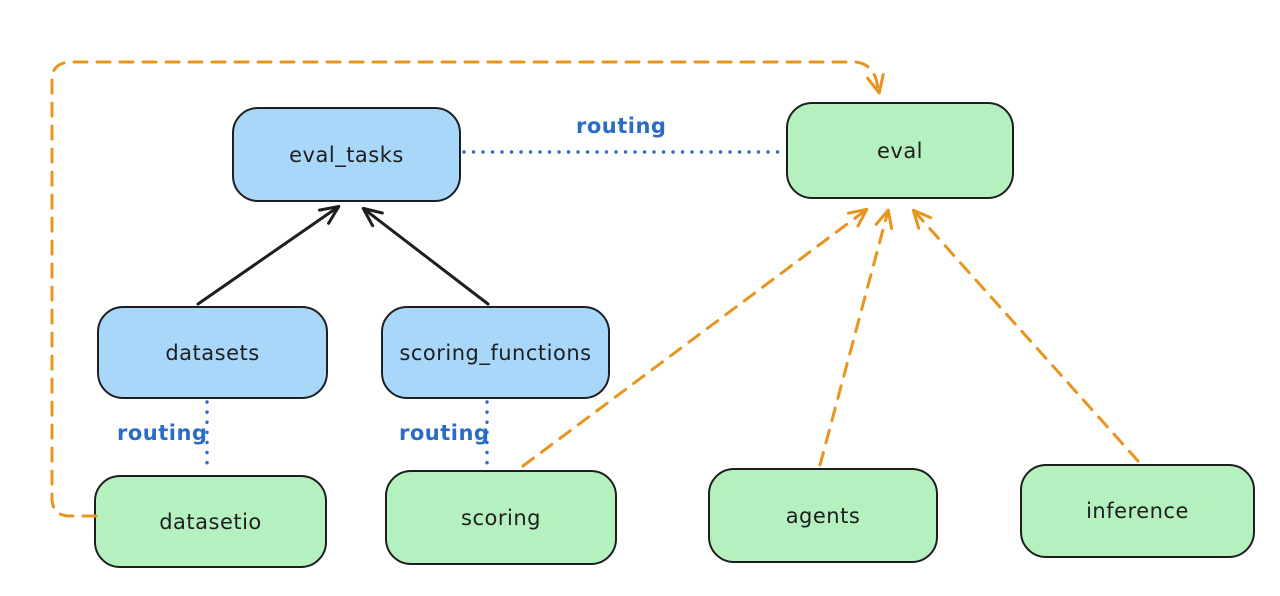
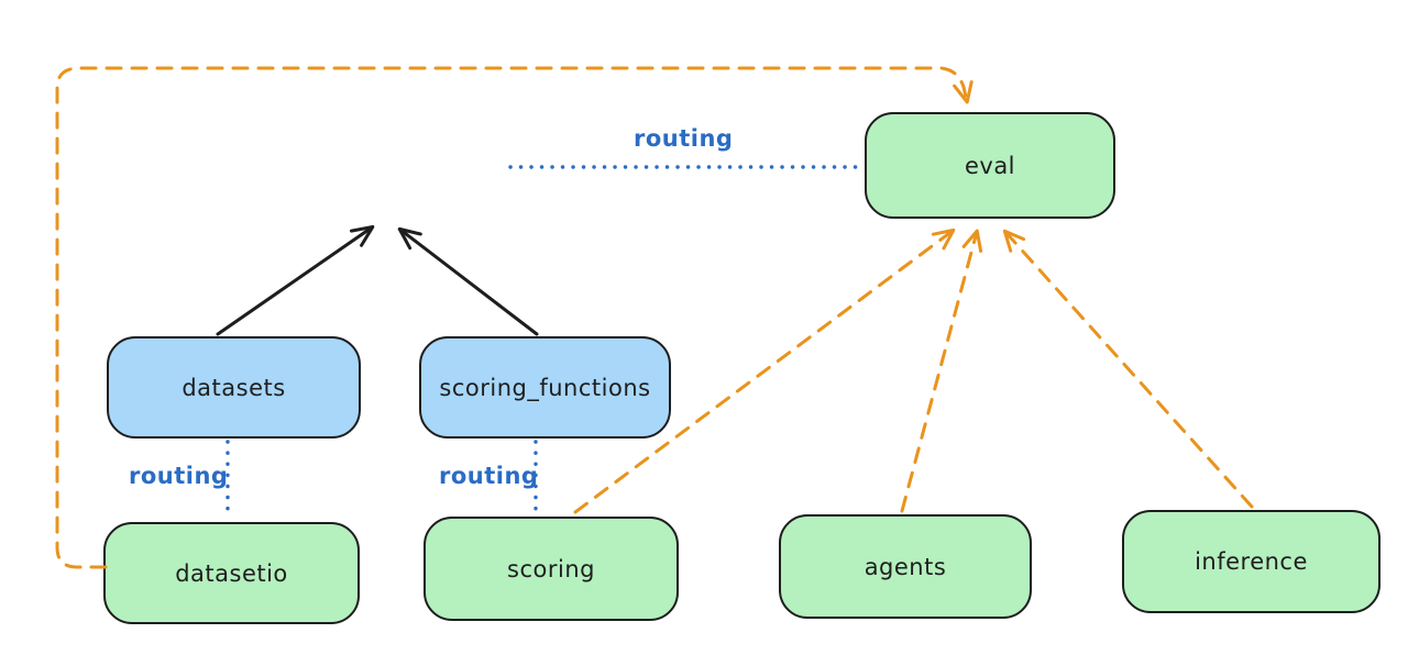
- eval_tasks
  datasets
  scoring_functions
  eval
  datasetio
  scoring
  agents
  inference
  routing
  routing
  routing
